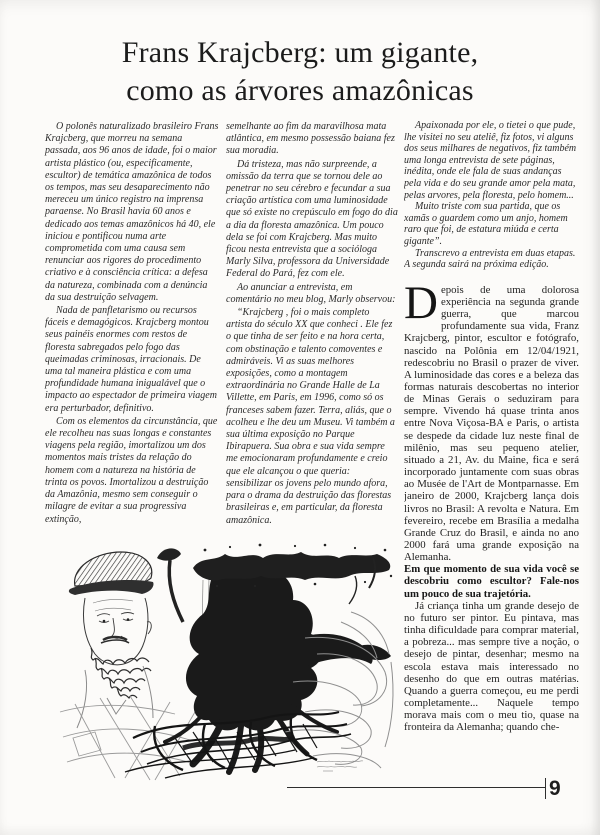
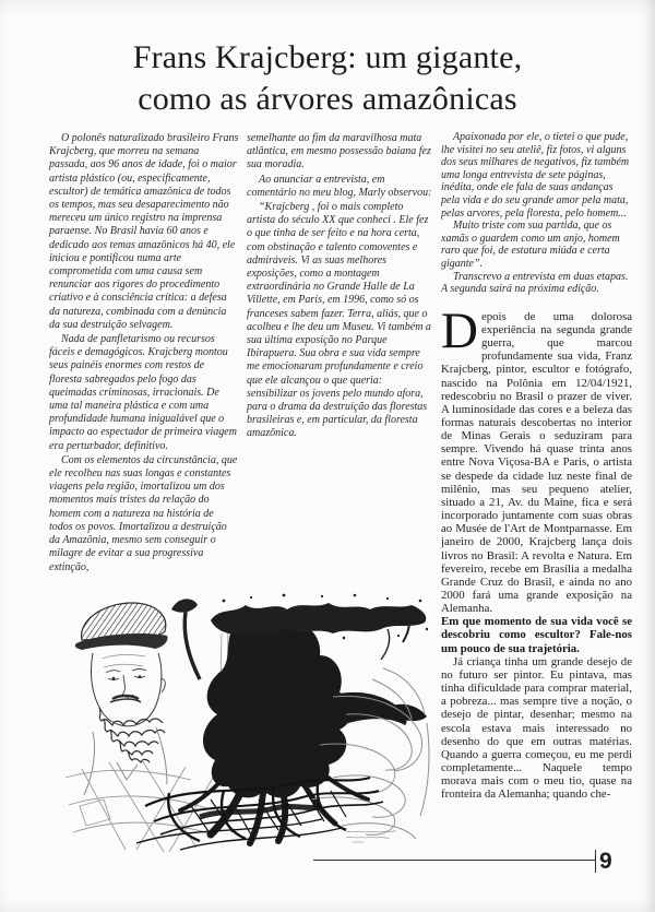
  Frans Krajcberg: um gigante,
  como as árvores amazônicas
  O polonês naturalizado brasileiro Frans Krajcberg, que morreu na semana passada, aos 96 anos de idade, foi o maior artista plástico (ou, especificamente, escultor) de temática amazônica de todos os tempos, mas seu desaparecimento não mereceu um único registro na imprensa paraense. No Brasil havia 60 anos e dedicado aos temas amazônicos há 40, ele iniciou e pontificou numa arte comprometida com uma causa sem renunciar aos rigores do procedimento criativo e à consciência crítica: a defesa da natureza, combinada com a denúncia da sua destruição selvagem.
  Nada de panfletarismo ou recursos fáceis e demagógicos. Krajcberg montou seus painéis enormes com restos de floresta sabregados pelo fogo das queimadas criminosas, irracionais. De uma tal maneira plástica e com uma profundidade humana inigualável que o impacto ao espectador de primeira viagem era perturbador, definitivo.
- Com os elementos da circunstância, que ele recolheu nas suas longas e constantes viagens pela região, imortalizou um dos momentos mais tristes da relação do homem com a natureza na história de trinta os povos. Imortalizou a destruição da Amazônia, mesmo sem conseguir o milagre de evitar a sua progressiva extinção,
+ Com os elementos da circunstância, que ele recolheu nas suas longas e constantes viagens pela região, imortalizou um dos momentos mais tristes da relação do homem com a natureza na história de todos os povos. Imortalizou a destruição da Amazônia, mesmo sem conseguir o milagre de evitar a sua progressiva extinção,
  semelhante ao fim da maravilhosa mata atlântica, em mesmo possessão baiana fez sua moradia.
- Dá tristeza, mas não surpreende, a omissão da terra que se tornou dele ao penetrar no seu cérebro e fecundar a sua criação artística com uma luminosidade que só existe no crepúsculo em fogo do dia a dia da floresta amazônica. Um pouco dela se foi com Krajcberg. Mas muito ficou nesta entrevista que a socióloga Marly Silva, professora da Universidade Federal do Pará, fez com ele.
  Ao anunciar a entrevista, em comentário no meu blog, Marly observou:
  “Krajcberg , foi o mais completo artista do século XX que conheci . Ele fez o que tinha de ser feito e na hora certa, com obstinação e talento comoventes e admiráveis. Vi as suas melhores exposições, como a montagem extraordinária no Grande Halle de La Villette, em Paris, em 1996, como só os franceses sabem fazer. Terra, aliás, que o acolheu e lhe deu um Museu. Vi também a sua última exposição no Parque Ibirapuera. Sua obra e sua vida sempre me emocionaram profundamente e creio que ele alcançou o que queria: sensibilizar os jovens pelo mundo afora, para o drama da destruição das florestas brasileiras e, em particular, da floresta amazônica.
  Apaixonada por ele, o tietei o que pude, lhe visitei no seu ateliê, fiz fotos, vi alguns dos seus milhares de negativos, fiz também uma longa entrevista de sete páginas, inédita, onde ele fala de suas andanças pela vida e do seu grande amor pela mata, pelas arvores, pela floresta, pelo homem...
  Muito triste com sua partida, que os xamãs o guardem como um anjo, homem raro que foi, de estatura miúda e certa gigante”.
  Transcrevo a entrevista em duas etapas. A segunda sairá na próxima edição.
  D
  epois de uma dolorosa experiência na segunda grande guerra, que marcou profundamente sua vida, Franz Krajcberg, pintor, escultor e fotógrafo, nascido na Polônia em 12/04/1921, redescobriu no Brasil o prazer de viver. A luminosidade das cores e a beleza das formas naturais descobertas no interior de Minas Gerais o seduziram para sempre. Vivendo há quase trinta anos entre Nova Viçosa-BA e Paris, o artista se despede da cidade luz neste final de milênio, mas seu pequeno atelier, situado a 21, Av. du Maine, fica e será incorporado juntamente com suas obras ao Musée de l'Art de Montparnasse. Em janeiro de 2000, Krajcberg lança dois livros no Brasil: A revolta e Natura. Em fevereiro, recebe em Brasília a medalha Grande Cruz do Brasil, e ainda no ano 2000 fará uma grande exposição na Alemanha.
  Em que momento de sua vida você se descobriu como escultor? Fale-nos um pouco de sua trajetória.
  Já criança tinha um grande desejo de no futuro ser pintor. Eu pintava, mas tinha dificuldade para comprar material, a pobreza... mas sempre tive a noção, o desejo de pintar, desenhar; mesmo na escola estava mais interessado no desenho do que em outras matérias. Quando a guerra começou, eu me perdi completamente... Naquele tempo morava mais com o meu tio, quase na fronteira da Alemanha; quando che-
  9
